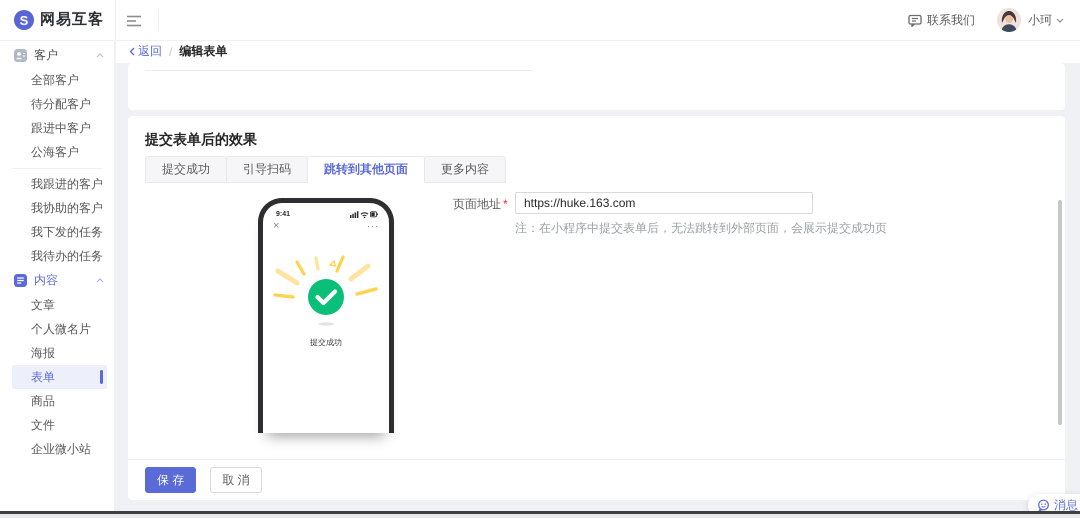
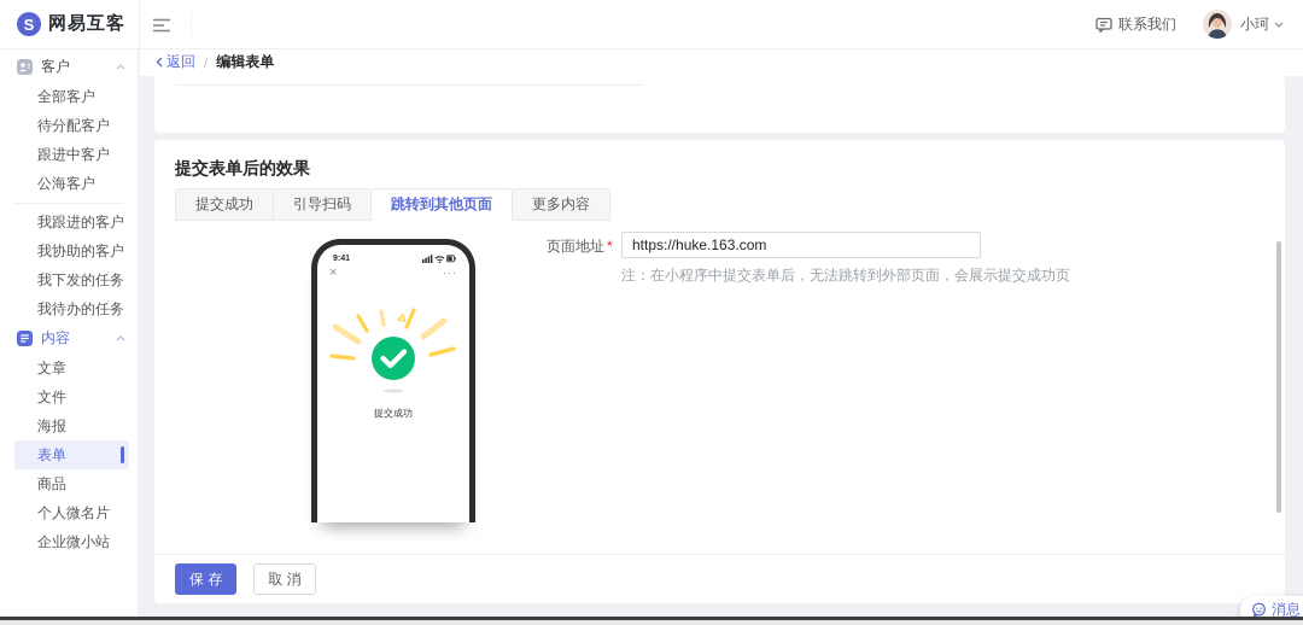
  S
  网易互客
  联系我们
  小珂
  客户
  全部客户
  待分配客户
  跟进中客户
  公海客户
  我跟进的客户
  我协助的客户
  我下发的任务
  我待办的任务
  内容
  文章
- 个人微名片
+ 文件
  海报
  表单
  商品
- 文件
+ 个人微名片
  企业微小站
  返回
  /
  编辑表单
  提交表单后的效果
  提交成功
  引导扫码
  跳转到其他页面
  更多内容
  ×
  ···
  提交成功
  页面地址 *
  https://huke.163.com
  注：在小程序中提交表单后，无法跳转到外部页面，会展示提交成功页
  保 存
  取 消
  消息
